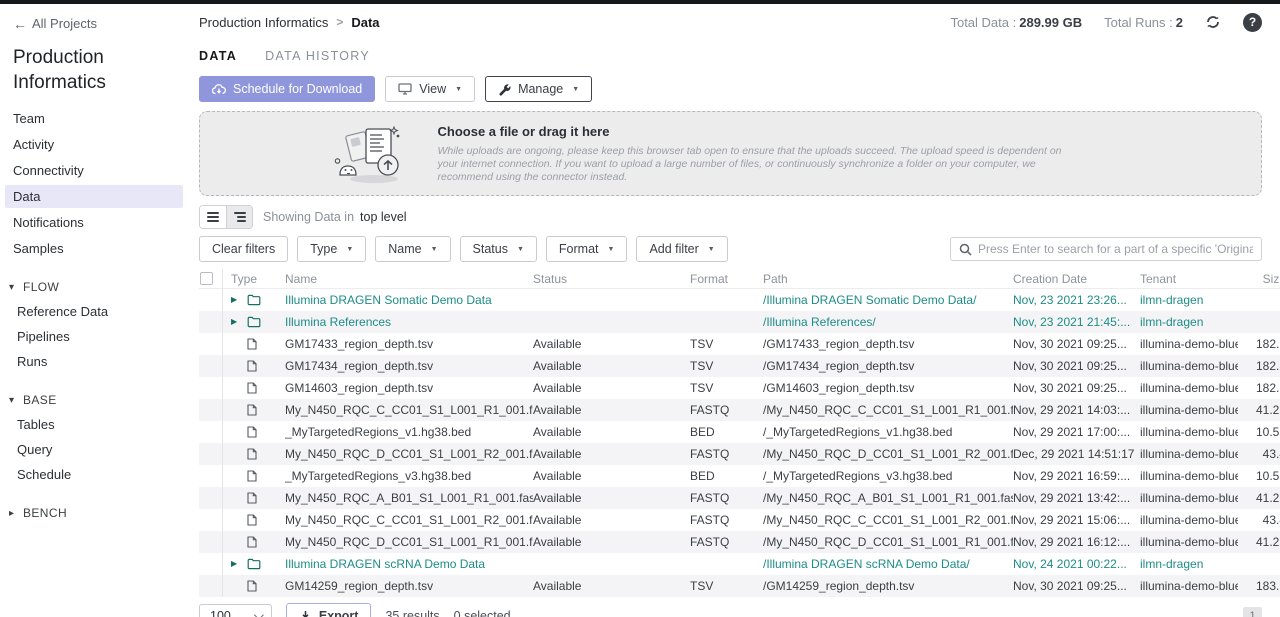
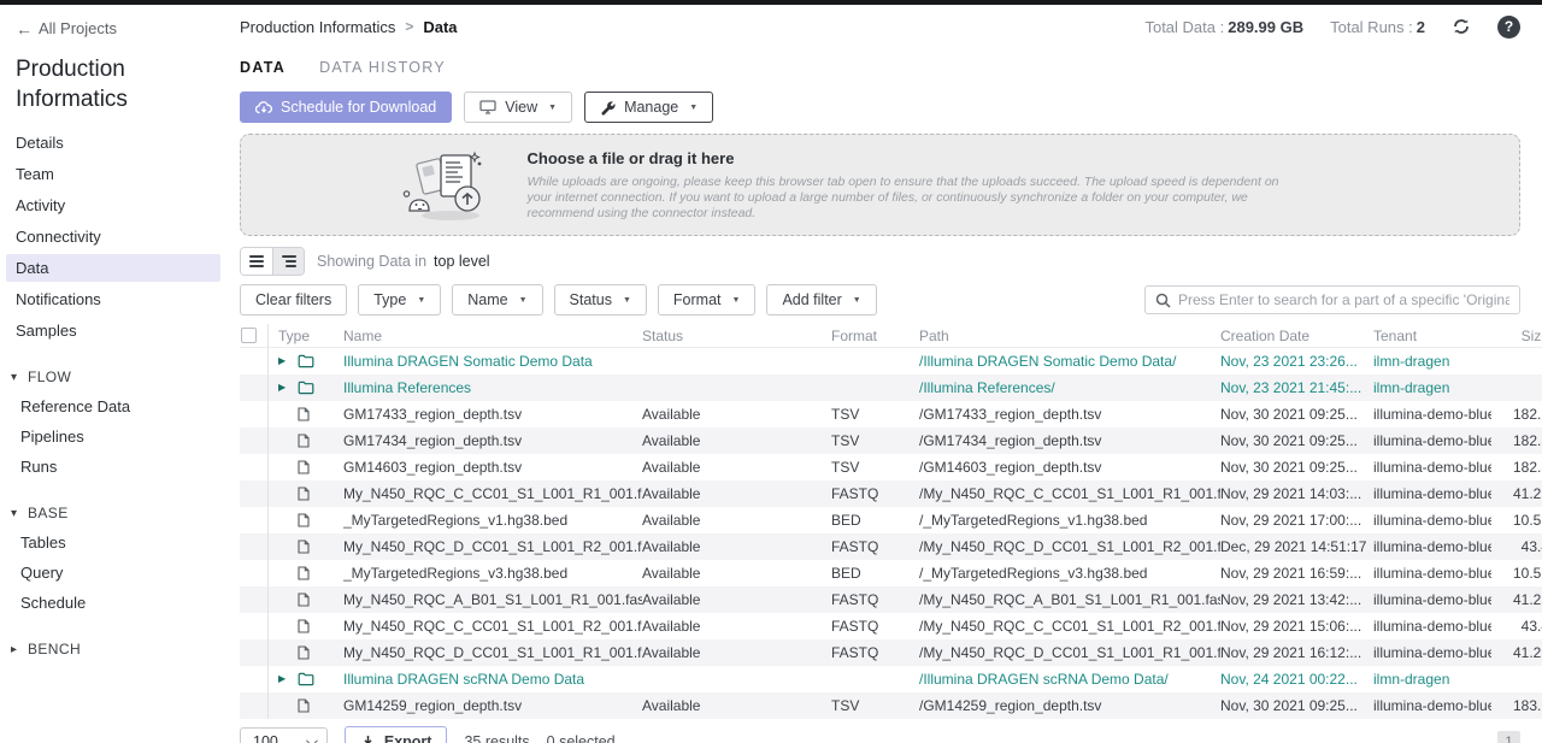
  ←
  All Projects
  Production Informatics
+ Details
  Team
  Activity
  Connectivity
  Data
  Notifications
  Samples
  ▾
  FLOW
  Reference Data
  Pipelines
  Runs
  ▾
  BASE
  Tables
  Query
  Schedule
  ▸
  BENCH
  Production Informatics
  >
  Data
  Total Data : 289.99 GB
  Total Runs : 2
  ?
  DATA
  DATA HISTORY
  Schedule for Download
  View
  Manage
  Choose a file or drag it here
  While uploads are ongoing, please keep this browser tab open to ensure that the uploads succeed. The upload speed is dependent on your internet connection. If you want to upload a large number of files, or continuously synchronize a folder on your computer, we recommend using the connector instead.
  Showing Data in
  top level
  Clear filters
  Type
  Name
  Status
  Format
  Add filter
  Press Enter to search for a part of a specific 'Origina
  Type
  Name
  Status
  Format
  Path
  Creation Date
  Tenant
  Siz
  ▶
  Illumina DRAGEN Somatic Demo Data
  /Illumina DRAGEN Somatic Demo Data/
  Nov, 23 2021 23:26...
  ilmn-dragen
  ▶
  Illumina References
  /Illumina References/
  Nov, 23 2021 21:45:...
  ilmn-dragen
  GM17433_region_depth.tsv
  Available
  TSV
  /GM17433_region_depth.tsv
  Nov, 30 2021 09:25...
  illumina-demo-blu
  182.
  GM17434_region_depth.tsv
  Available
  TSV
  /GM17434_region_depth.tsv
  Nov, 30 2021 09:25...
  illumina-demo-blu
  182.
  GM14603_region_depth.tsv
  Available
  TSV
  /GM14603_region_depth.tsv
  Nov, 30 2021 09:25...
  illumina-demo-blu
  182.
  My_N450_RQC_C_CC01_S1_L001_R1_001.f
  Available
  FASTQ
  /My_N450_RQC_C_CC01_S1_L001_R1_001.f
  Nov, 29 2021 14:03:...
  illumina-demo-blu
  41.2
  _MyTargetedRegions_v1.hg38.bed
  Available
  BED
  /_MyTargetedRegions_v1.hg38.bed
  Nov, 29 2021 17:00:...
  illumina-demo-blu
  10.5
  My_N450_RQC_D_CC01_S1_L001_R2_001.f
  Available
  FASTQ
  /My_N450_RQC_D_CC01_S1_L001_R2_001.f
  Dec, 29 2021 14:51:17
  illumina-demo-blu
  43.
  _MyTargetedRegions_v3.hg38.bed
  Available
  BED
  /_MyTargetedRegions_v3.hg38.bed
  Nov, 29 2021 16:59:...
  illumina-demo-blu
  10.5
  My_N450_RQC_A_B01_S1_L001_R1_001.fas
  Available
  FASTQ
  /My_N450_RQC_A_B01_S1_L001_R1_001.fa
  Nov, 29 2021 13:42:...
  illumina-demo-blu
  41.2
  My_N450_RQC_C_CC01_S1_L001_R2_001.f
  Available
  FASTQ
  /My_N450_RQC_C_CC01_S1_L001_R2_001.f
  Nov, 29 2021 15:06:...
  illumina-demo-blu
  43.
  My_N450_RQC_D_CC01_S1_L001_R1_001.f
  Available
  FASTQ
  /My_N450_RQC_D_CC01_S1_L001_R1_001.f
  Nov, 29 2021 16:12:...
  illumina-demo-blu
  41.2
  ▶
  Illumina DRAGEN scRNA Demo Data
  /Illumina DRAGEN scRNA Demo Data/
  Nov, 24 2021 00:22...
  ilmn-dragen
  GM14259_region_depth.tsv
  Available
  TSV
  /GM14259_region_depth.tsv
  Nov, 30 2021 09:25...
  illumina-demo-blu
  183.
  100
  Export
  35 results
  0 selected
  1
